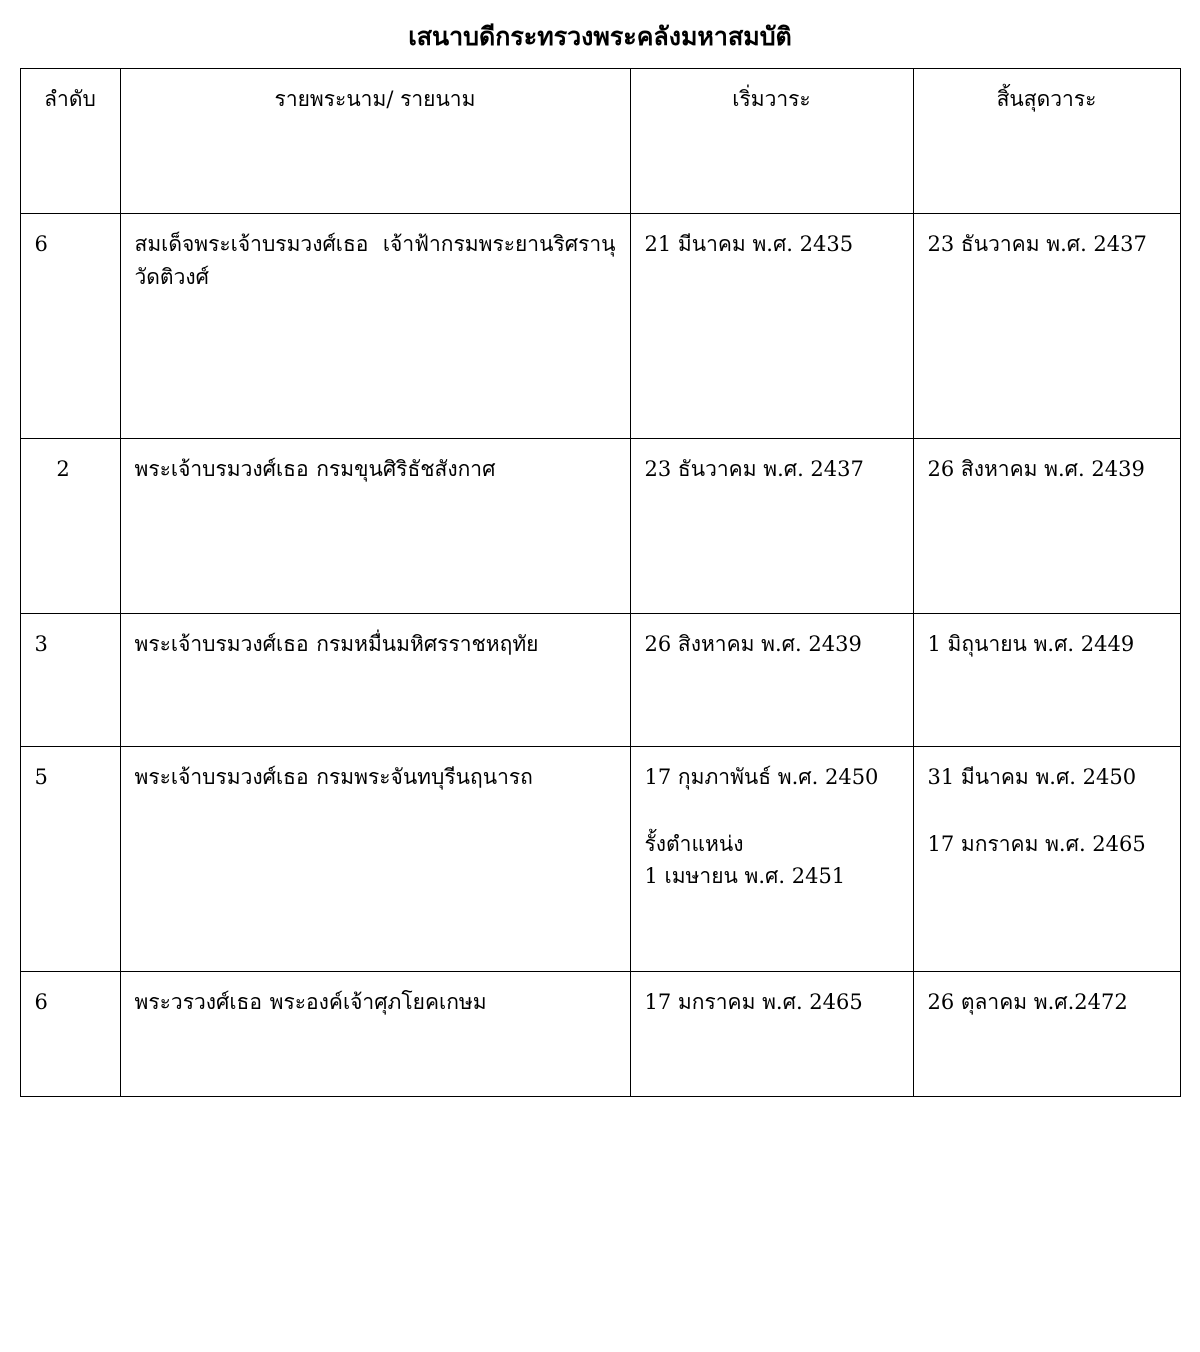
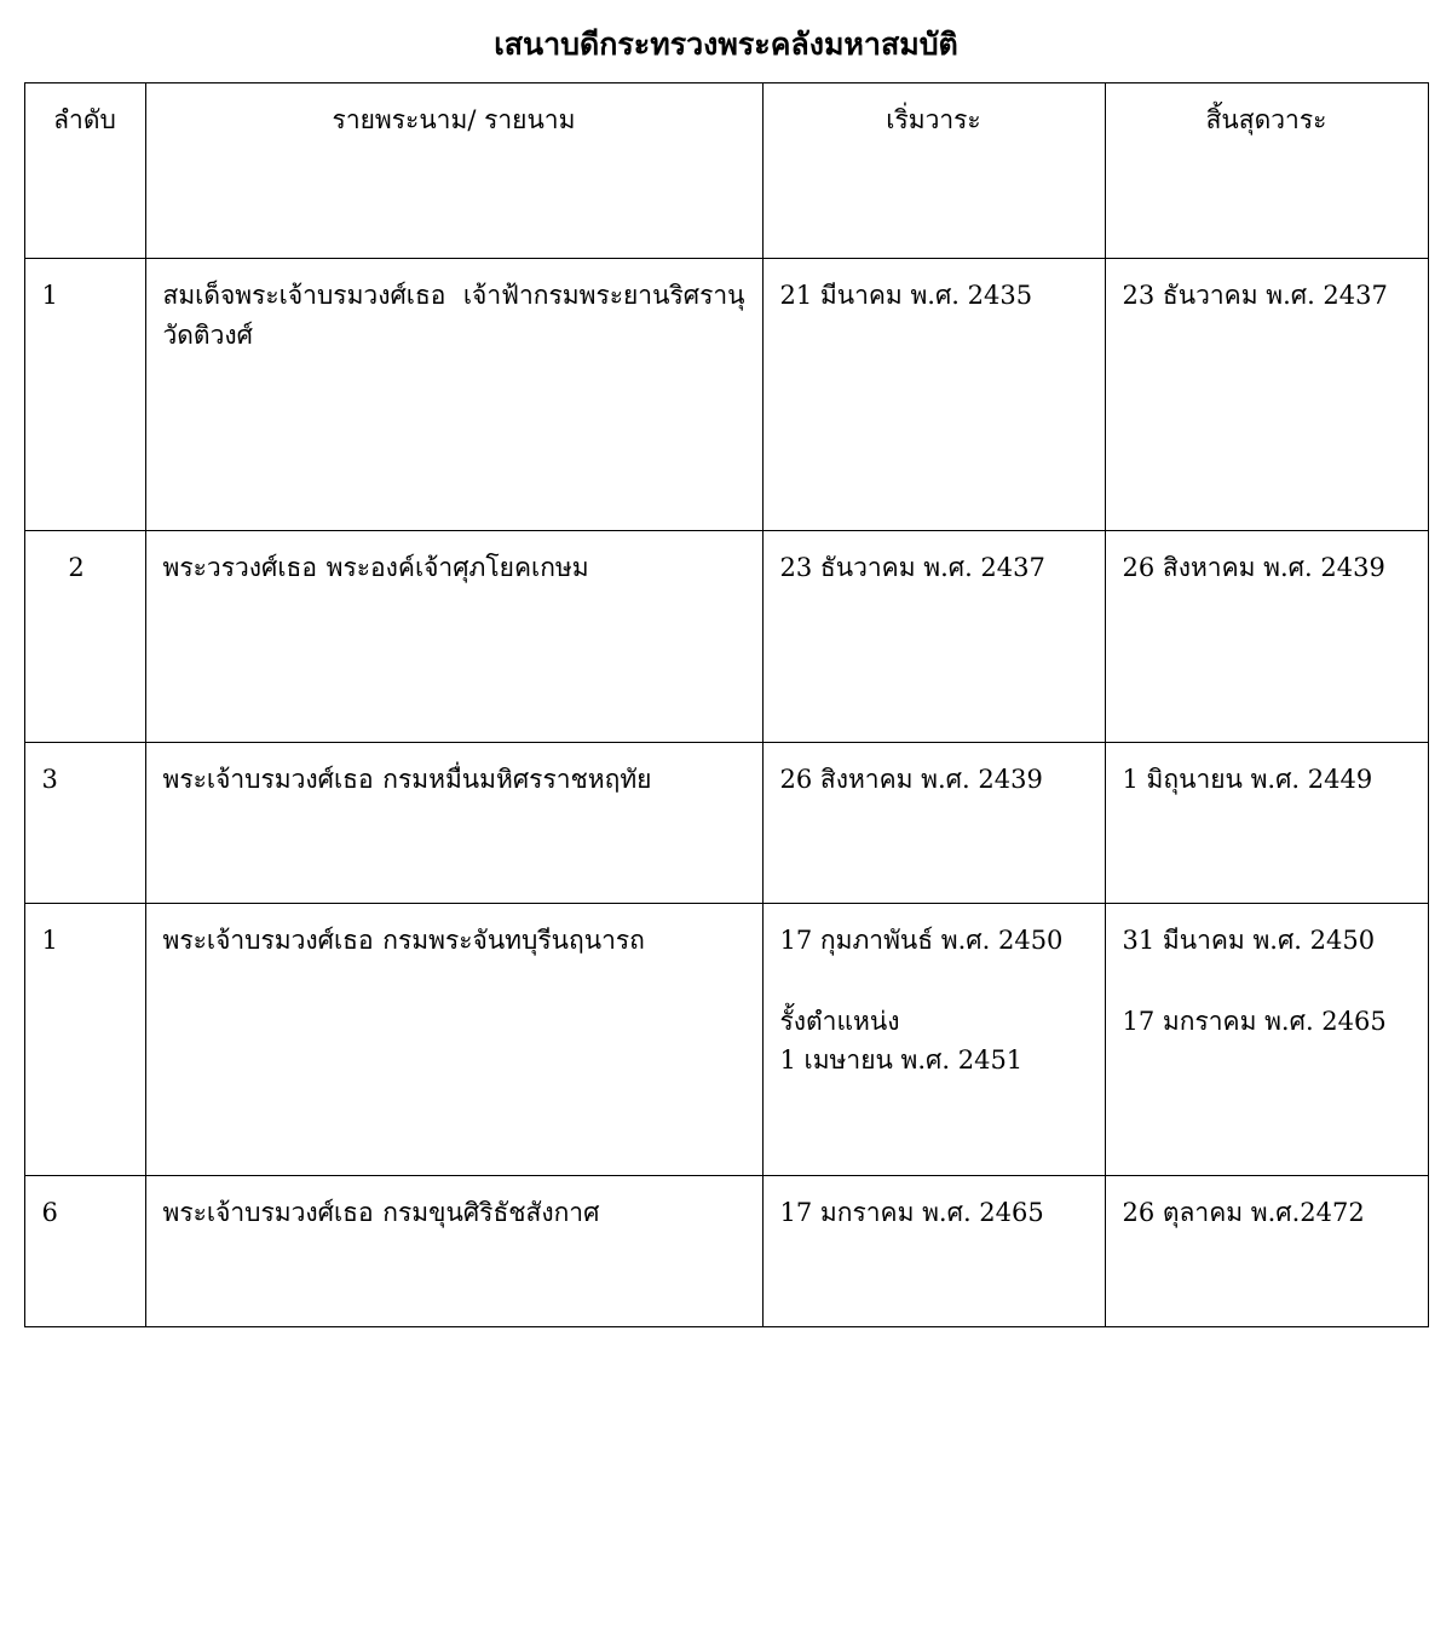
  เสนาบดีกระทรวงพระคลังมหาสมบัติ
  ลำดับ	รายพระนาม/ รายนาม	เริ่มวาระ	สิ้นสุดวาระ
- 6	สมเด็จพระเจ้าบรมวงศ์เธอ เจ้าฟ้ากรมพระยานริศรานุวัดติวงศ์	21 มีนาคม พ.ศ. 2435	23 ธันวาคม พ.ศ. 2437
+ 1	สมเด็จพระเจ้าบรมวงศ์เธอ เจ้าฟ้ากรมพระยานริศรานุวัดติวงศ์	21 มีนาคม พ.ศ. 2435	23 ธันวาคม พ.ศ. 2437
- 2	พระเจ้าบรมวงศ์เธอ กรมขุนศิริธัชสังกาศ	23 ธันวาคม พ.ศ. 2437	26 สิงหาคม พ.ศ. 2439
+ 2	พระวรวงศ์เธอ พระองค์เจ้าศุภโยคเกษม	23 ธันวาคม พ.ศ. 2437	26 สิงหาคม พ.ศ. 2439
  3	พระเจ้าบรมวงศ์เธอ กรมหมื่นมหิศรราชหฤทัย	26 สิงหาคม พ.ศ. 2439	1 มิถุนายน พ.ศ. 2449
- 5	พระเจ้าบรมวงศ์เธอ กรมพระจันทบุรีนฤนารถ	17 กุมภาพันธ์ พ.ศ. 2450 รั้งตำแหน่ง 1 เมษายน พ.ศ. 2451	31 มีนาคม พ.ศ. 2450 17 มกราคม พ.ศ. 2465
+ 1	พระเจ้าบรมวงศ์เธอ กรมพระจันทบุรีนฤนารถ	17 กุมภาพันธ์ พ.ศ. 2450 รั้งตำแหน่ง 1 เมษายน พ.ศ. 2451	31 มีนาคม พ.ศ. 2450 17 มกราคม พ.ศ. 2465
- 6	พระวรวงศ์เธอ พระองค์เจ้าศุภโยคเกษม	17 มกราคม พ.ศ. 2465	26 ตุลาคม พ.ศ.2472
+ 6	พระเจ้าบรมวงศ์เธอ กรมขุนศิริธัชสังกาศ	17 มกราคม พ.ศ. 2465	26 ตุลาคม พ.ศ.2472
